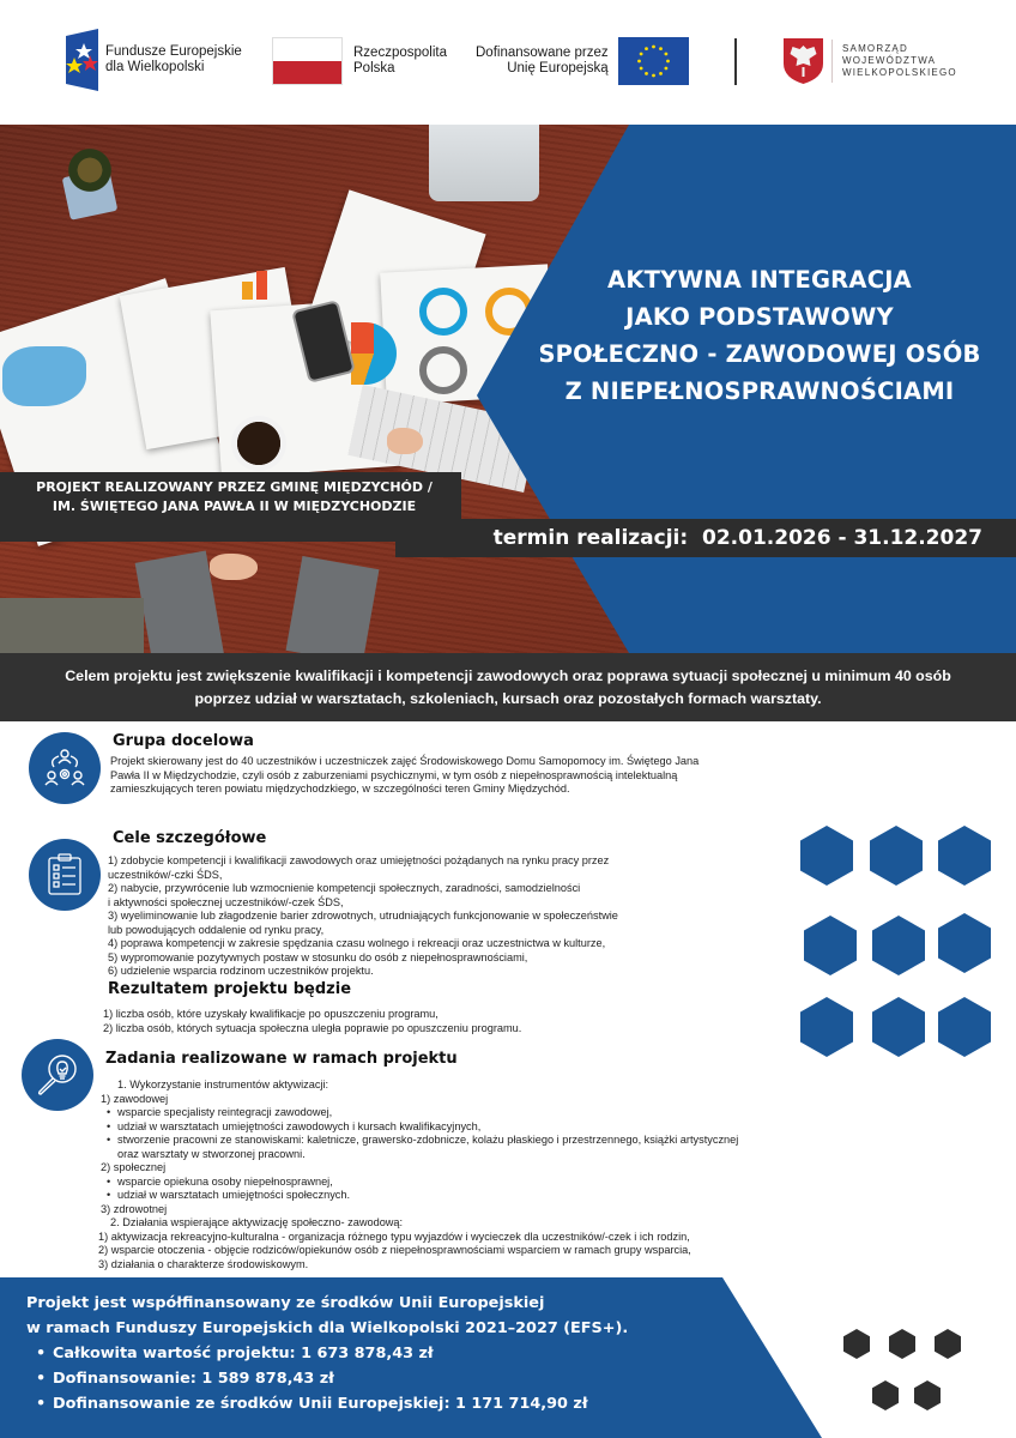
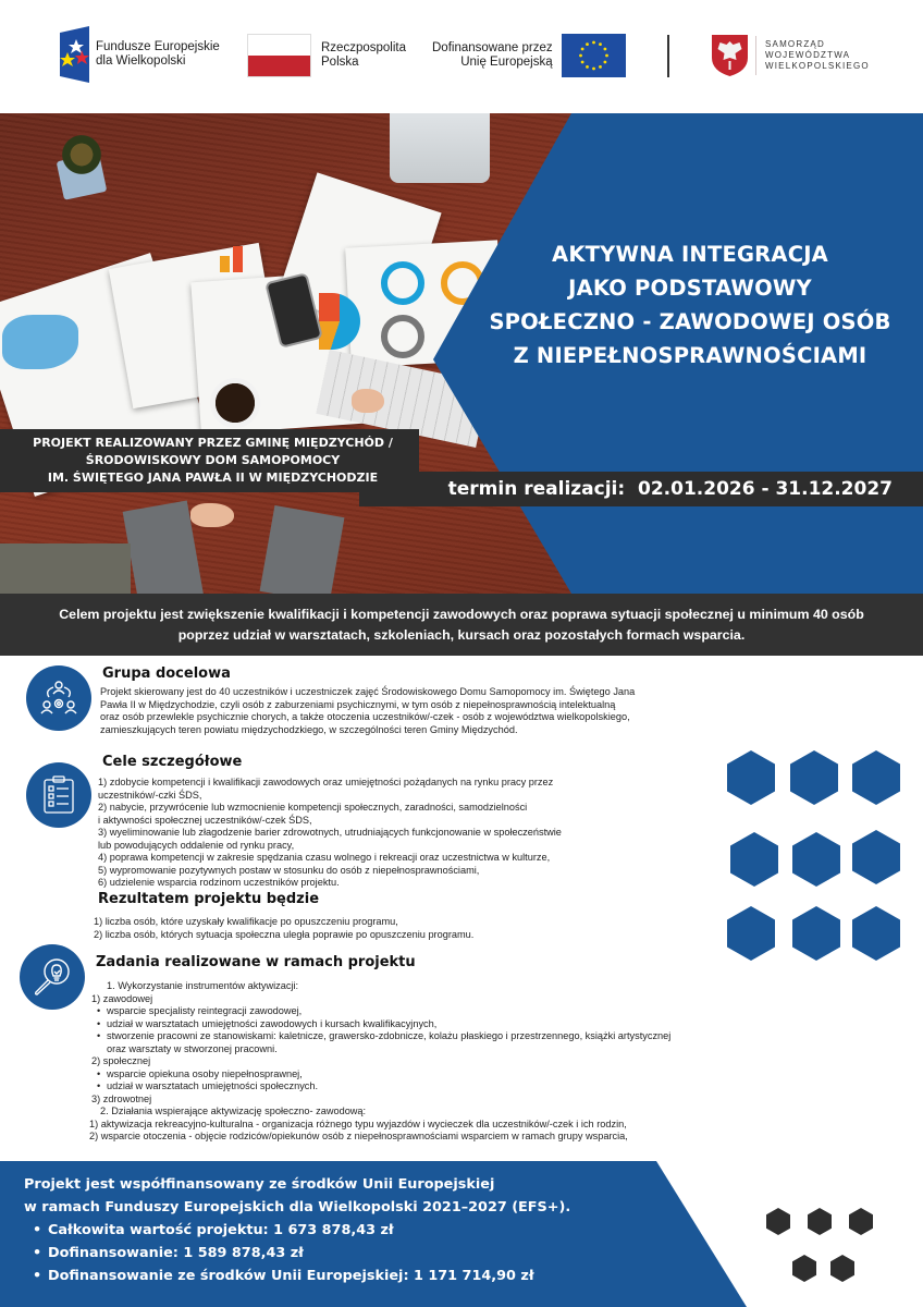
  Fundusze Europejskie
  dla Wielkopolski
  Rzeczpospolita
  Polska
  Dofinansowane przez
  Unię Europejską
  SAMORZĄD
  WOJEWÓDZTWA
  WIELKOPOLSKIEGO
  AKTYWNA INTEGRACJA
  JAKO PODSTAWOWY
  SPOŁECZNO - ZAWODOWEJ OSÓB
  Z NIEPEŁNOSPRAWNOŚCIAMI
  termin realizacji: 02.01.2026 - 31.12.2027
  PROJEKT REALIZOWANY PRZEZ GMINĘ MIĘDZYCHÓD /
+ ŚRODOWISKOWY DOM SAMOPOMOCY
  IM. ŚWIĘTEGO JANA PAWŁA II W MIĘDZYCHODZIE
  Celem projektu jest zwiększenie kwalifikacji i kompetencji zawodowych oraz poprawa sytuacji społecznej u minimum 40 osób
- poprzez udział w warsztatach, szkoleniach, kursach oraz pozostałych formach warsztaty.
+ poprzez udział w warsztatach, szkoleniach, kursach oraz pozostałych formach wsparcia.
  Grupa docelowa
  Projekt skierowany jest do 40 uczestników i uczestniczek zajęć Środowiskowego Domu Samopomocy im. Świętego Jana
  Pawła II w Międzychodzie, czyli osób z zaburzeniami psychicznymi, w tym osób z niepełnosprawnością intelektualną
+ oraz osób przewlekle psychicznie chorych, a także otoczenia uczestników/-czek - osób z województwa wielkopolskiego,
  zamieszkujących teren powiatu międzychodzkiego, w szczególności teren Gminy Międzychód.
  Cele szczegółowe
  1) zdobycie kompetencji i kwalifikacji zawodowych oraz umiejętności pożądanych na rynku pracy przez
  uczestników/-czki ŚDS,
  2) nabycie, przywrócenie lub wzmocnienie kompetencji społecznych, zaradności, samodzielności
  i aktywności społecznej uczestników/-czek ŚDS,
  3) wyeliminowanie lub złagodzenie barier zdrowotnych, utrudniających funkcjonowanie w społeczeństwie
  lub powodujących oddalenie od rynku pracy,
  4) poprawa kompetencji w zakresie spędzania czasu wolnego i rekreacji oraz uczestnictwa w kulturze,
  5) wypromowanie pozytywnych postaw w stosunku do osób z niepełnosprawnościami,
  6) udzielenie wsparcia rodzinom uczestników projektu.
  Rezultatem projektu będzie
  1) liczba osób, które uzyskały kwalifikacje po opuszczeniu programu,
  2) liczba osób, których sytuacja społeczna uległa poprawie po opuszczeniu programu.
  Zadania realizowane w ramach projektu
  1. Wykorzystanie instrumentów aktywizacji:
  1) zawodowej
  wsparcie specjalisty reintegracji zawodowej,
  udział w warsztatach umiejętności zawodowych i kursach kwalifikacyjnych,
  stworzenie pracowni ze stanowiskami: kaletnicze, grawersko-zdobnicze, kolażu płaskiego i przestrzennego, książki artystycznej
  oraz warsztaty w stworzonej pracowni.
  2) społecznej
  wsparcie opiekuna osoby niepełnosprawnej,
  udział w warsztatach umiejętności społecznych.
  3) zdrowotnej
  2. Działania wspierające aktywizację społeczno- zawodową:
  1) aktywizacja rekreacyjno-kulturalna - organizacja różnego typu wyjazdów i wycieczek dla uczestników/-czek i ich rodzin,
  2) wsparcie otoczenia - objęcie rodziców/opiekunów osób z niepełnosprawnościami wsparciem w ramach grupy wsparcia,
- 3) działania o charakterze środowiskowym.
  Projekt jest współfinansowany ze środków Unii Europejskiej
  w ramach Funduszy Europejskich dla Wielkopolski 2021–2027 (EFS+).
  Całkowita wartość projektu: 1 673 878,43 zł
  Dofinansowanie: 1 589 878,43 zł
  Dofinansowanie ze środków Unii Europejskiej: 1 171 714,90 zł
